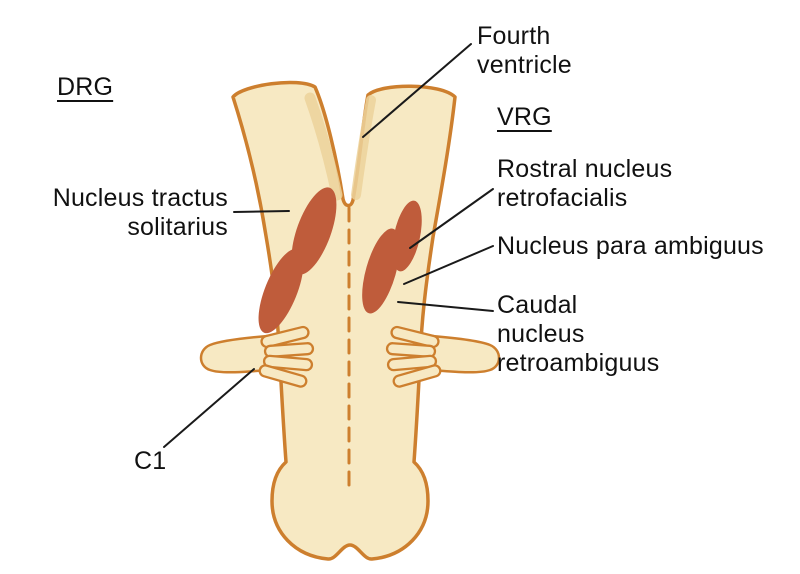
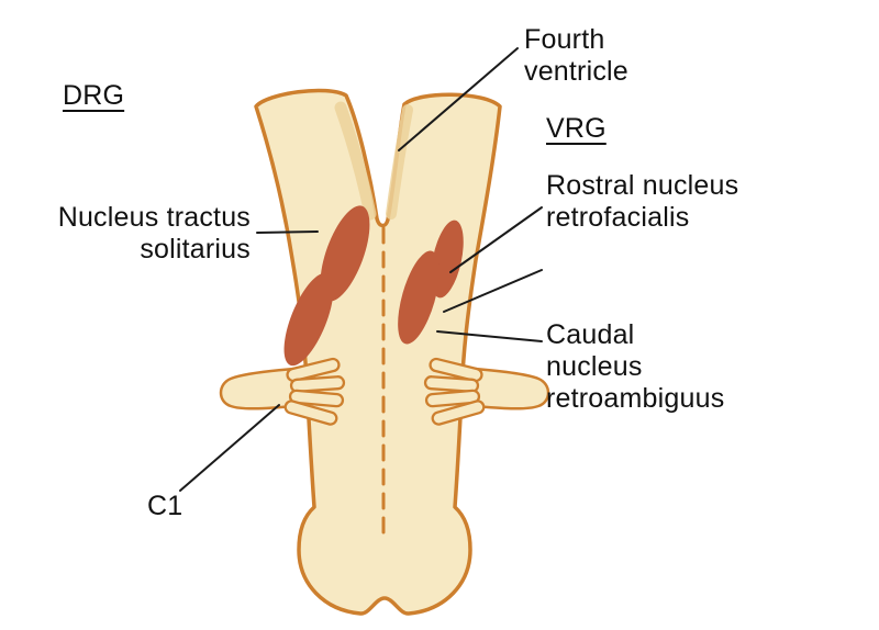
  Fourth
  ventricle
  DRG
  VRG
  Nucleus tractus
  solitarius
  Rostral nucleus
  retrofacialis
- Nucleus para ambiguus
  Caudal
  nucleus
  retroambiguus
  C1
